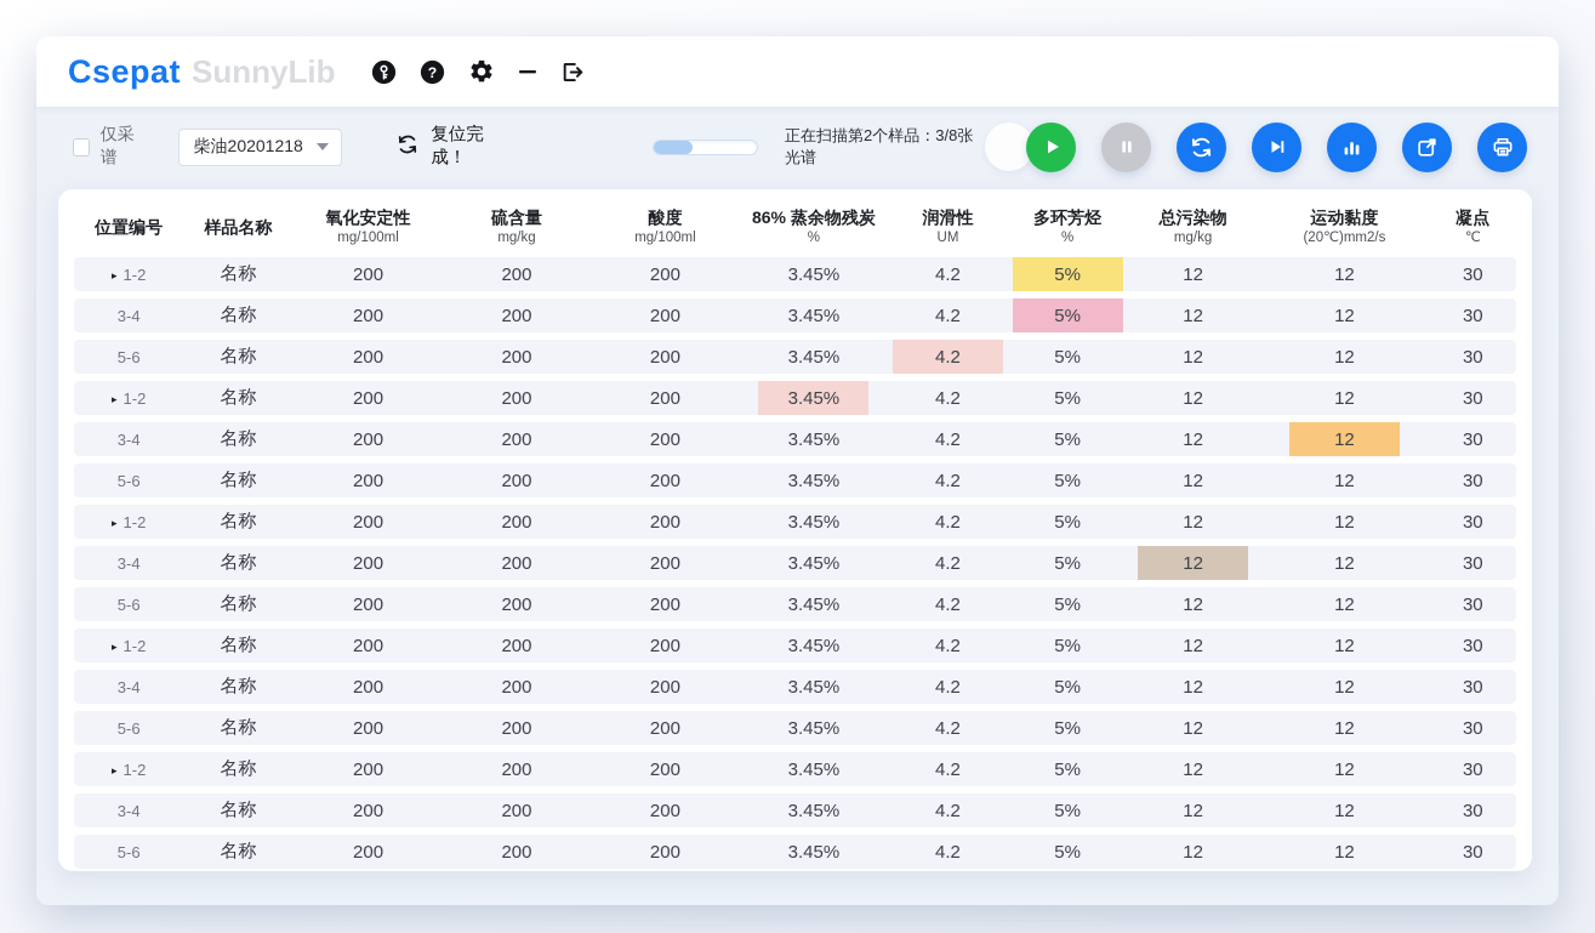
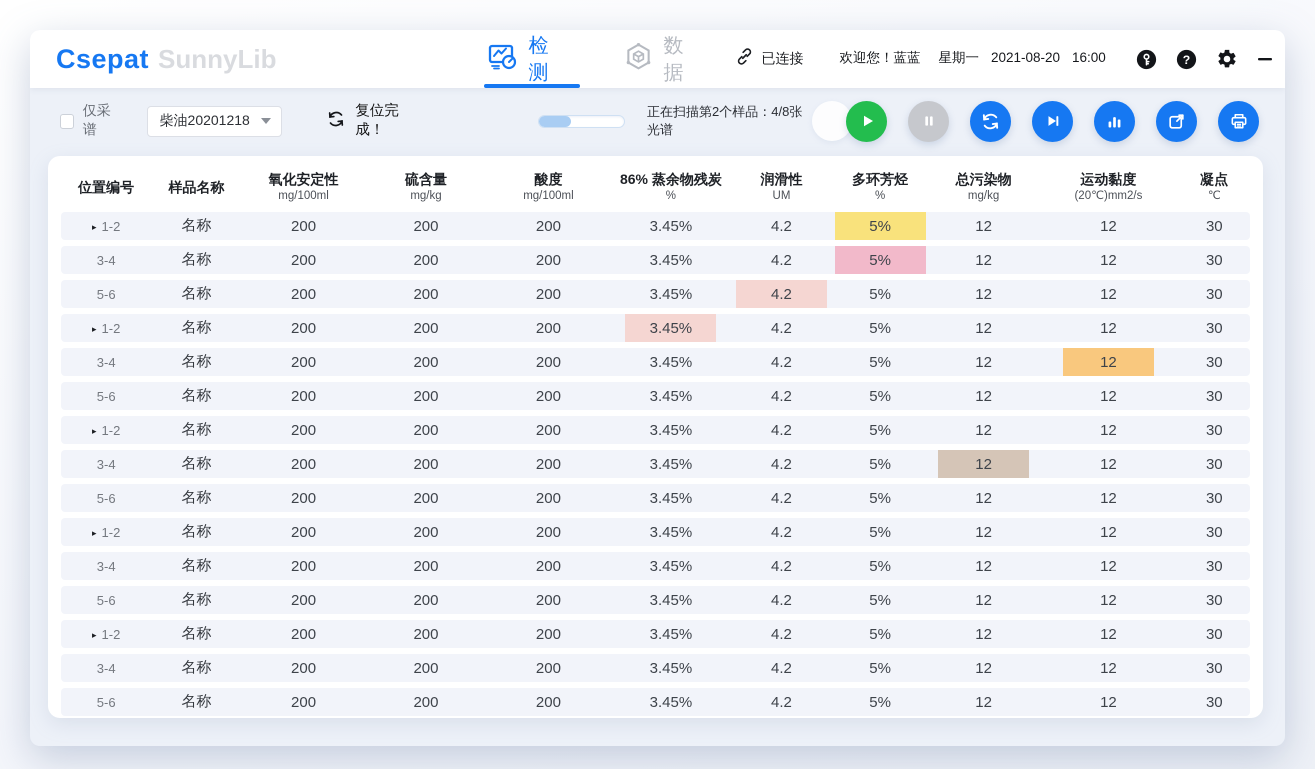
  Csepat
  SunnyLib
+ 检测
+ 数据
+ 已连接
+ 欢迎您！蓝蓝
+ 星期一
+ 2021-08-20
+ 16:00
  ?
  仅采谱
  柴油20201218
  复位完成！
- 正在扫描第2个样品：3/8张光谱
+ 正在扫描第2个样品：4/8张光谱
  位置编号	样品名称	氧化安定性mg/100ml	硫含量mg/kg	酸度mg/100ml	86% 蒸余物残炭%	润滑性UM	多环芳烃%	总污染物mg/kg	运动黏度(20℃)mm2/s	凝点℃
  ▸ 1-2	名称	200	200	200	3.45%	4.2	5%	12	12	30
  3-4	名称	200	200	200	3.45%	4.2	5%	12	12	30
  5-6	名称	200	200	200	3.45%	4.2	5%	12	12	30
  ▸ 1-2	名称	200	200	200	3.45%	4.2	5%	12	12	30
  3-4	名称	200	200	200	3.45%	4.2	5%	12	12	30
  5-6	名称	200	200	200	3.45%	4.2	5%	12	12	30
  ▸ 1-2	名称	200	200	200	3.45%	4.2	5%	12	12	30
  3-4	名称	200	200	200	3.45%	4.2	5%	12	12	30
  5-6	名称	200	200	200	3.45%	4.2	5%	12	12	30
  ▸ 1-2	名称	200	200	200	3.45%	4.2	5%	12	12	30
  3-4	名称	200	200	200	3.45%	4.2	5%	12	12	30
  5-6	名称	200	200	200	3.45%	4.2	5%	12	12	30
  ▸ 1-2	名称	200	200	200	3.45%	4.2	5%	12	12	30
  3-4	名称	200	200	200	3.45%	4.2	5%	12	12	30
  5-6	名称	200	200	200	3.45%	4.2	5%	12	12	30
